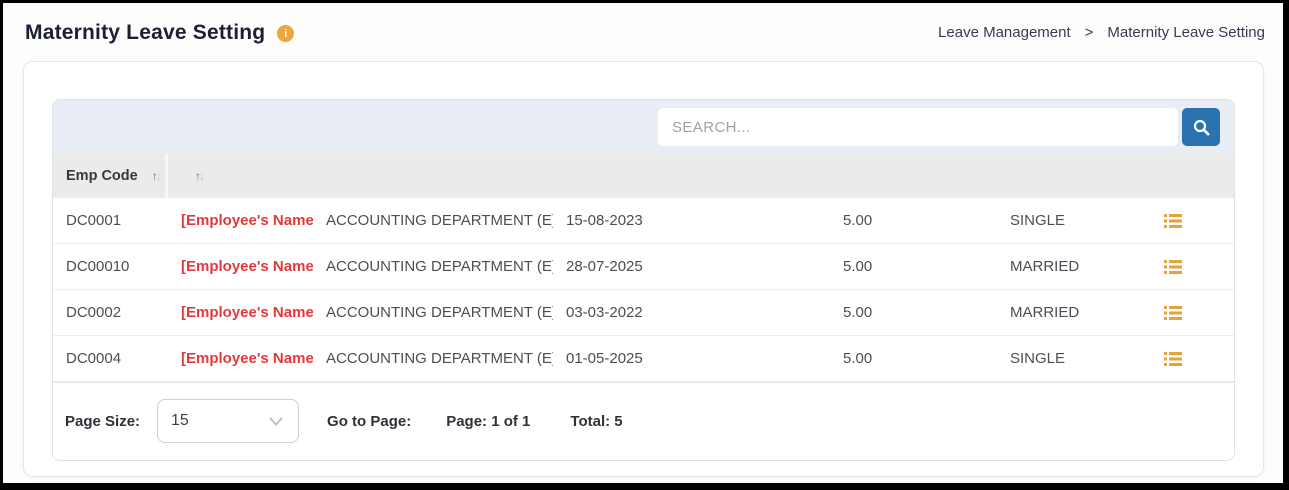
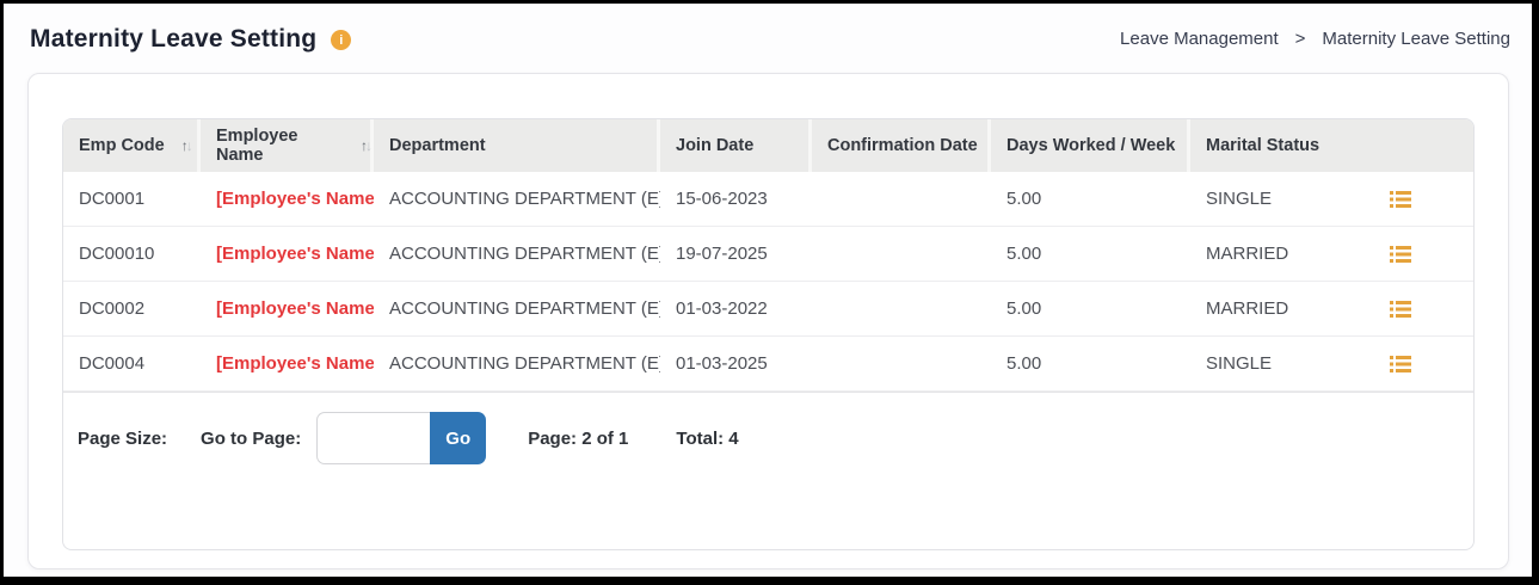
  Maternity Leave Setting
  i
  Leave Management
  >
  Maternity Leave Setting
- SEARCH...
  Emp Code
  ↑↓
+ Employee Name
  ↑↓
+ Department
+ Join Date
+ Confirmation Date
+ Days Worked / Week
+ Marital Status
  DC0001
  [Employee's Name
  ACCOUNTING DEPARTMENT (E
- 15-08-2023
+ 15-06-2023
  5.00
  SINGLE
  DC00010
  [Employee's Name
  ACCOUNTING DEPARTMENT (E
- 28-07-2025
+ 19-07-2025
  5.00
  MARRIED
  DC0002
  [Employee's Name
  ACCOUNTING DEPARTMENT (E
- 03-03-2022
+ 01-03-2022
  5.00
  MARRIED
  DC0004
  [Employee's Name
  ACCOUNTING DEPARTMENT (E
- 01-05-2025
+ 01-03-2025
  5.00
  SINGLE
  Page Size:
- 15
  Go to Page:
+ Go
- Page: 1 of 1
+ Page: 2 of 1
- Total: 5
+ Total: 4
